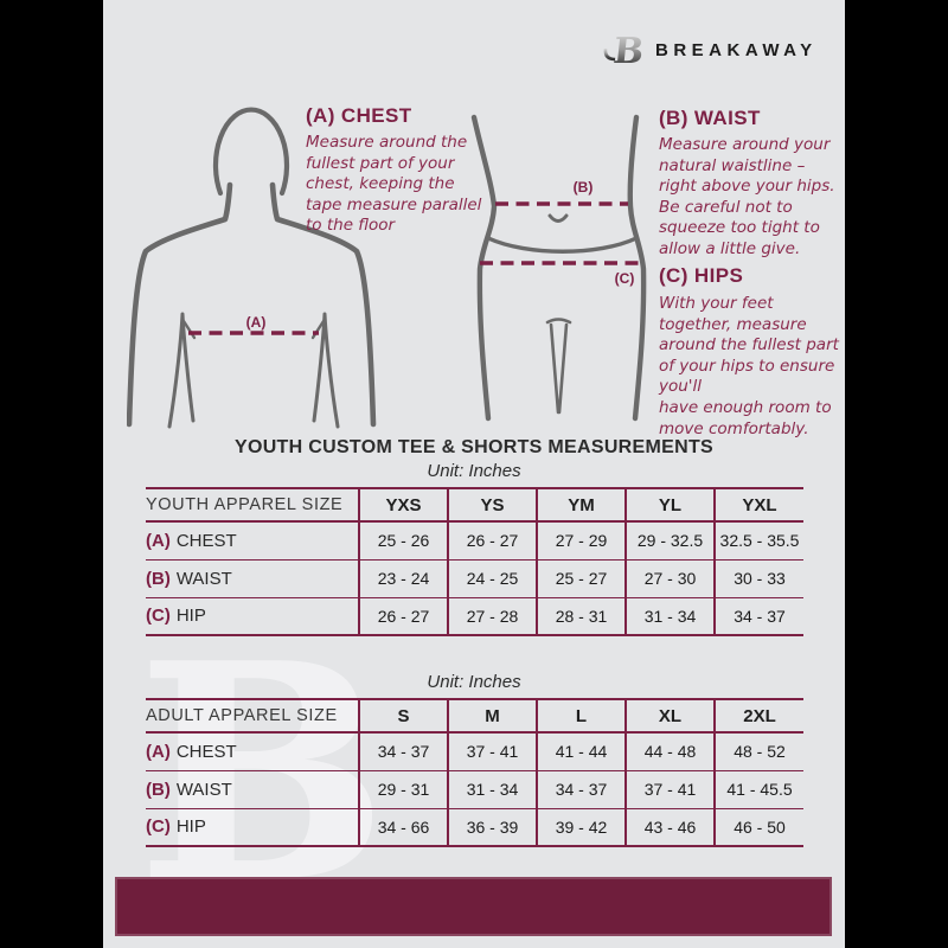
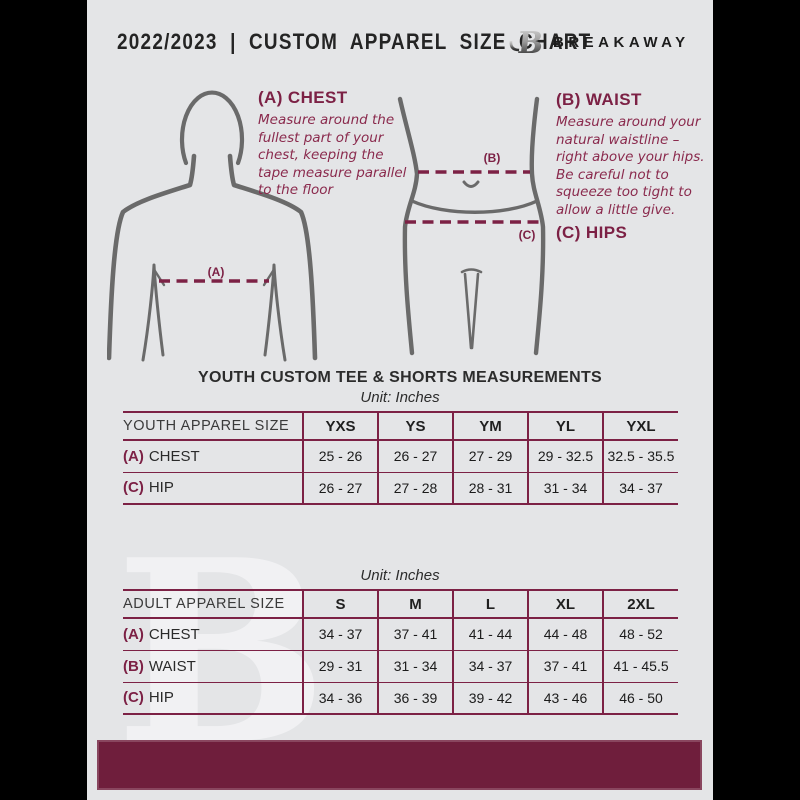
  B
+ 2022/2023 | CUSTOM APPAREL SIZE CHART
  BREAKAWAY
  (A)
  (B)
  (C)
  (A) CHEST
  Measure around the
  fullest part of your
  chest, keeping the
  tape measure parallel
  to the floor
  (B) WAIST
  Measure around your
  natural waistline –
  right above your hips.
  Be careful not to
  squeeze too tight to
  allow a little give.
  (C) HIPS
- With your feet
- together, measure
- around the fullest part
- of your hips to ensure
- you'll
- have enough room to
- move comfortably.
  YOUTH CUSTOM TEE & SHORTS MEASUREMENTS
  Unit: Inches
  YOUTH APPAREL SIZE	YXS	YS	YM	YL	YXL
  (A) CHEST	25 - 26	26 - 27	27 - 29	29 - 32.5	32.5 - 35.5
- (B) WAIST	23 - 24	24 - 25	25 - 27	27 - 30	30 - 33
  (C) HIP	26 - 27	27 - 28	28 - 31	31 - 34	34 - 37
  Unit: Inches
  ADULT APPAREL SIZE	S	M	L	XL	2XL
  (A) CHEST	34 - 37	37 - 41	41 - 44	44 - 48	48 - 52
  (B) WAIST	29 - 31	31 - 34	34 - 37	37 - 41	41 - 45.5
- (C) HIP	34 - 66	36 - 39	39 - 42	43 - 46	46 - 50
+ (C) HIP	34 - 36	36 - 39	39 - 42	43 - 46	46 - 50
